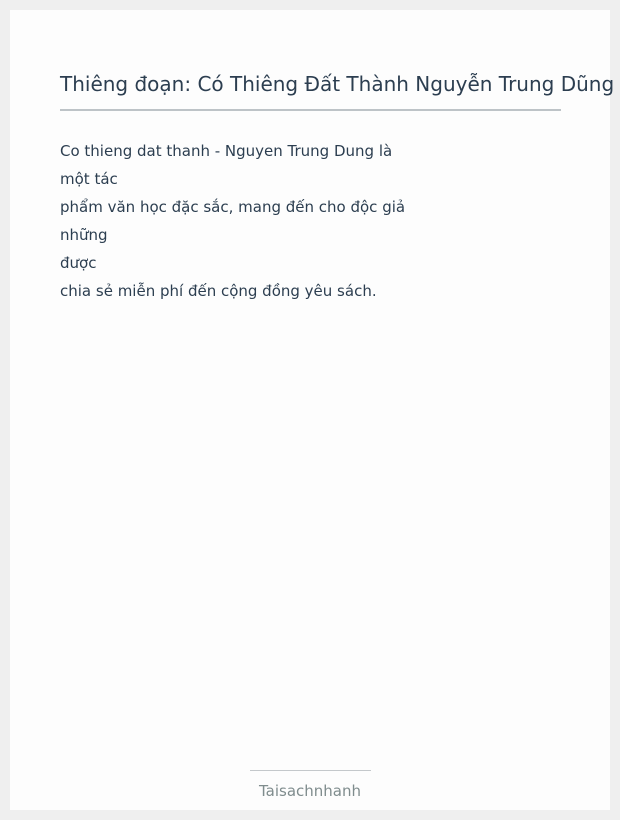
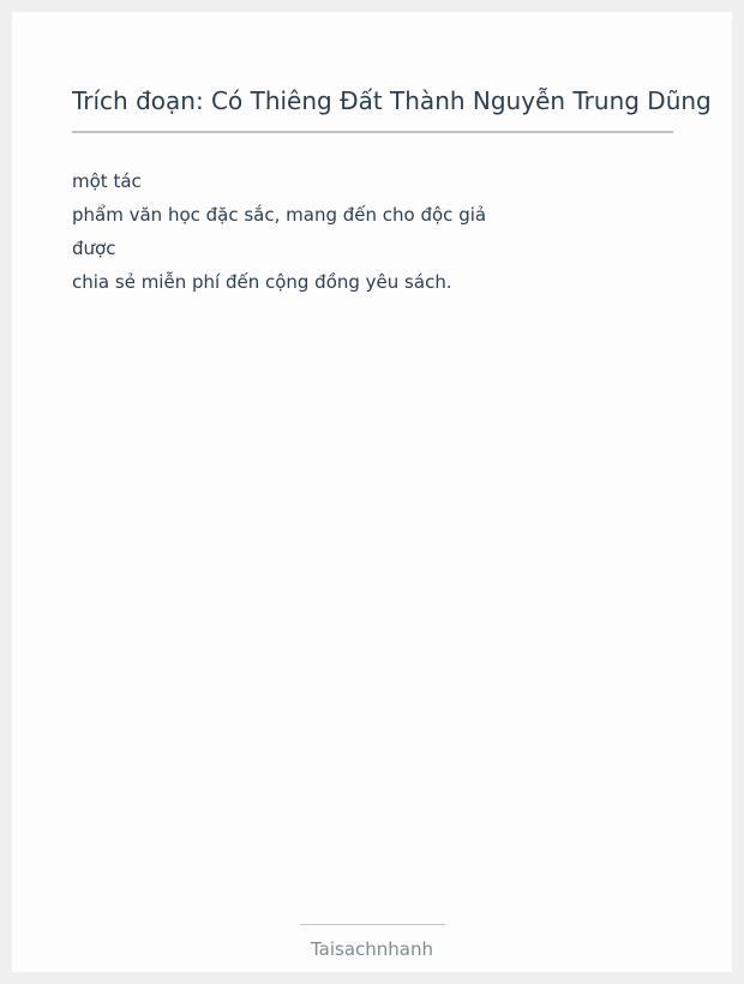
- Thiêng đoạn: Có Thiêng Đất Thành Nguyễn Trung Dũng
+ Trích đoạn: Có Thiêng Đất Thành Nguyễn Trung Dũng
- Co thieng dat thanh - Nguyen Trung Dung là
  một tác
  phẩm văn học đặc sắc, mang đến cho độc giả
- những
  được
  chia sẻ miễn phí đến cộng đồng yêu sách.
  Taisachnhanh
